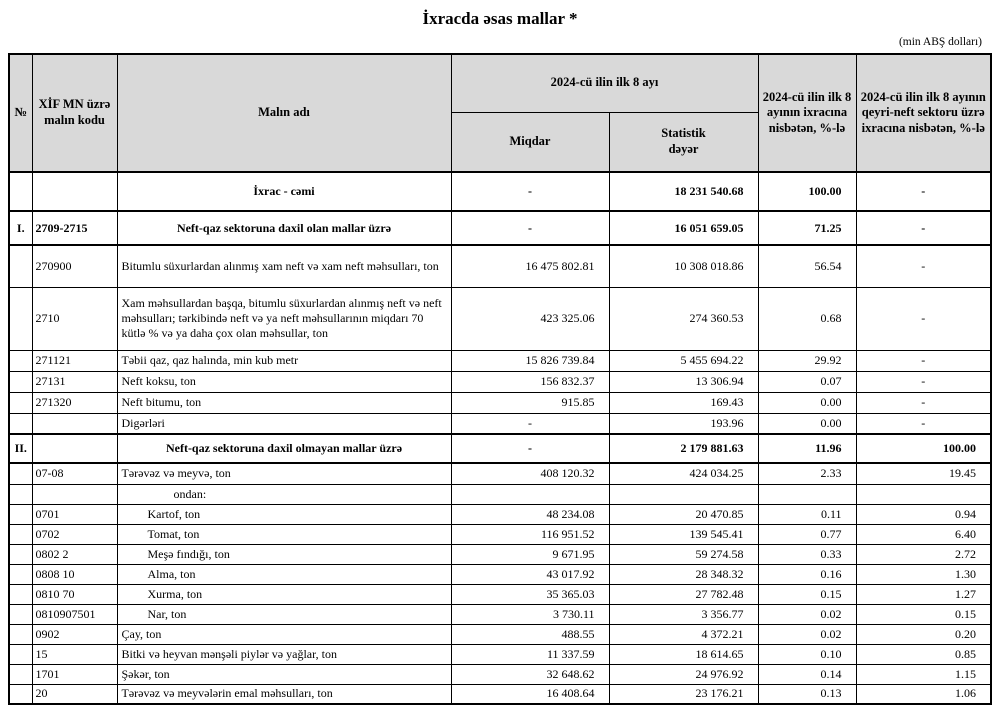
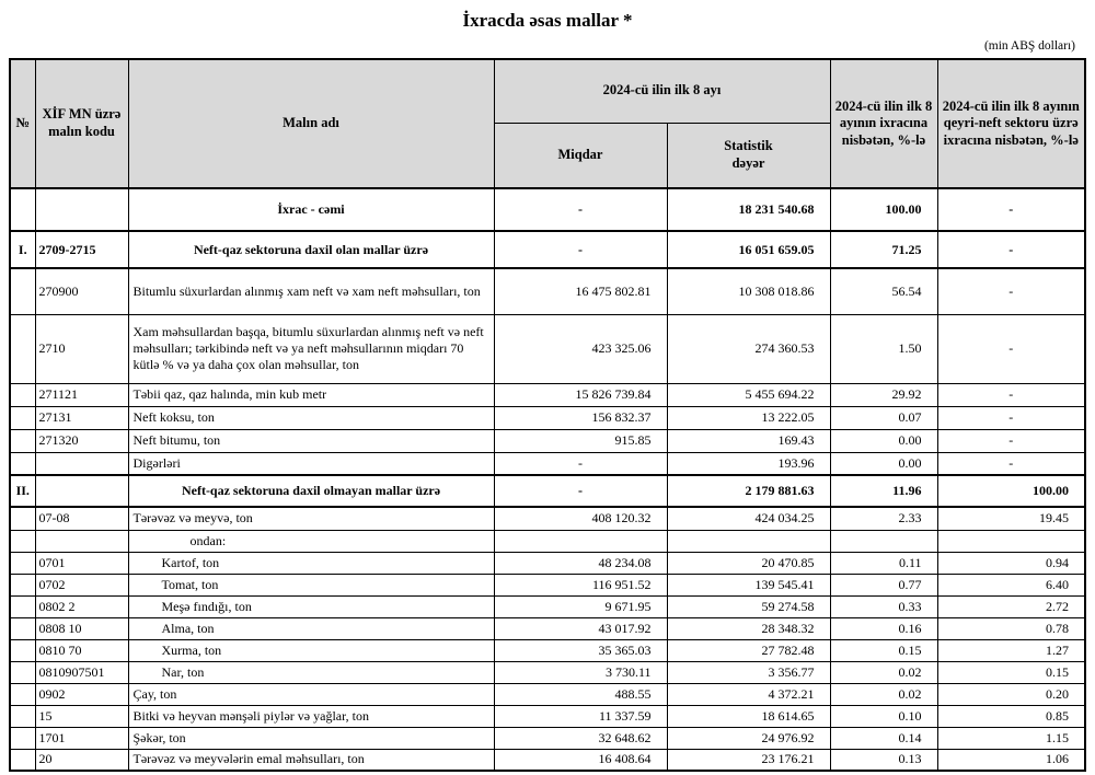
  İxracda əsas mallar *
  (min ABŞ dolları)
  №	XİF MN üzrə malın kodu	Malın adı	2024-cü ilin ilk 8 ayı	2024-cü ilin ilk 8 ayının ixracına nisbətən, %-lə	2024-cü ilin ilk 8 ayının qeyri-neft sektoru üzrə ixracına nisbətən, %-lə
  Miqdar	Statistik dəyər
  		İxrac - cəmi	-	18 231 540.68	100.00	-
  I.	2709-2715	Neft-qaz sektoruna daxil olan mallar üzrə	-	16 051 659.05	71.25	-
  	270900	Bitumlu süxurlardan alınmış xam neft və xam neft məhsulları, ton	16 475 802.81	10 308 018.86	56.54	-
- 	2710	Xam məhsullardan başqa, bitumlu süxurlardan alınmış neft və neft məhsulları; tərkibində neft və ya neft məhsullarının miqdarı 70 kütlə % və ya daha çox olan məhsullar, ton	423 325.06	274 360.53	0.68	-
+ 	2710	Xam məhsullardan başqa, bitumlu süxurlardan alınmış neft və neft məhsulları; tərkibində neft və ya neft məhsullarının miqdarı 70 kütlə % və ya daha çox olan məhsullar, ton	423 325.06	274 360.53	1.50	-
  	271121	Təbii qaz, qaz halında, min kub metr	15 826 739.84	5 455 694.22	29.92	-
- 	27131	Neft koksu, ton	156 832.37	13 306.94	0.07	-
+ 	27131	Neft koksu, ton	156 832.37	13 222.05	0.07	-
  	271320	Neft bitumu, ton	915.85	169.43	0.00	-
  		Digərləri	-	193.96	0.00	-
  II.		Neft-qaz sektoruna daxil olmayan mallar üzrə	-	2 179 881.63	11.96	100.00
  	07-08	Tərəvəz və meyvə, ton	408 120.32	424 034.25	2.33	19.45
  		ondan:
  	0701	Kartof, ton	48 234.08	20 470.85	0.11	0.94
  	0702	Tomat, ton	116 951.52	139 545.41	0.77	6.40
  	0802 2	Meşə fındığı, ton	9 671.95	59 274.58	0.33	2.72
- 	0808 10	Alma, ton	43 017.92	28 348.32	0.16	1.30
+ 	0808 10	Alma, ton	43 017.92	28 348.32	0.16	0.78
  	0810 70	Xurma, ton	35 365.03	27 782.48	0.15	1.27
  	0810907501	Nar, ton	3 730.11	3 356.77	0.02	0.15
  	0902	Çay, ton	488.55	4 372.21	0.02	0.20
  	15	Bitki və heyvan mənşəli piylər və yağlar, ton	11 337.59	18 614.65	0.10	0.85
  	1701	Şəkər, ton	32 648.62	24 976.92	0.14	1.15
  	20	Tərəvəz və meyvələrin emal məhsulları, ton	16 408.64	23 176.21	0.13	1.06
